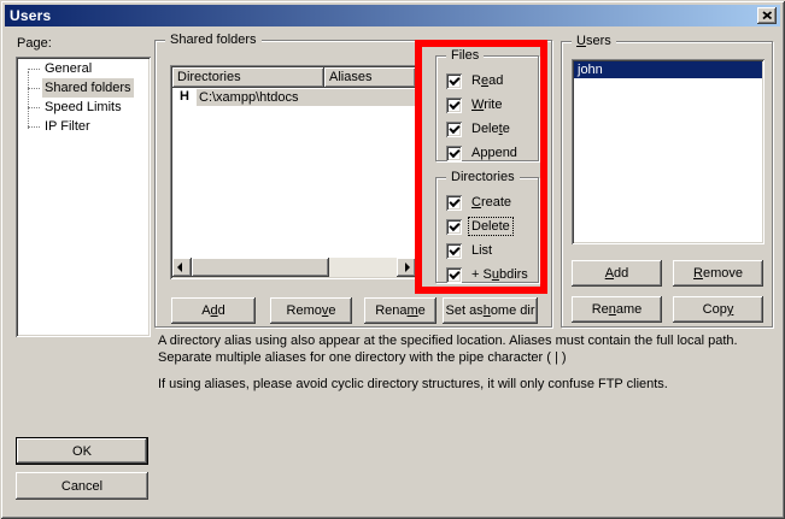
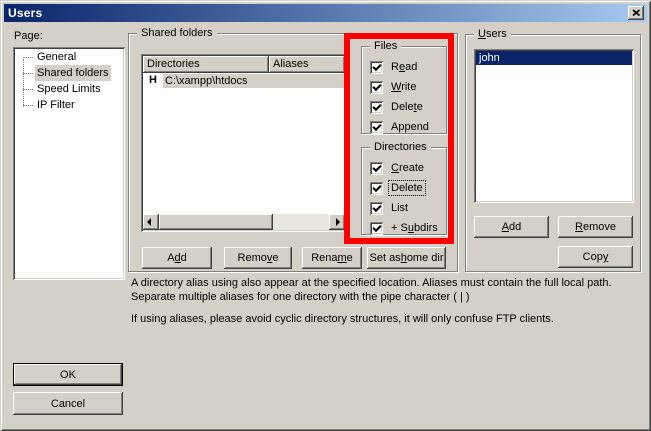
  Users
  Page:
  General
  Shared folders
  Speed Limits
  IP Filter
  Shared folders
  Directories
  Aliases
  H
  C:\xampp\htdocs
  A
  d
  d
  Remo
  v
  e
  Rena
  m
  e
  Set as
  h
  ome dir
  Files
  Read
  Write
  Delete
  Append
  Directories
  Create
  Delete
  List
  + Subdirs
  Users
  john
  A
  dd
  R
  emove
- Re
- n
- ame
  Cop
  y
  A directory alias using also appear at the specified location. Aliases must contain the full local path. Separate multiple aliases for one directory with the pipe character ( | )
  If using aliases, please avoid cyclic directory structures, it will only confuse FTP clients.
  OK
  Cancel
